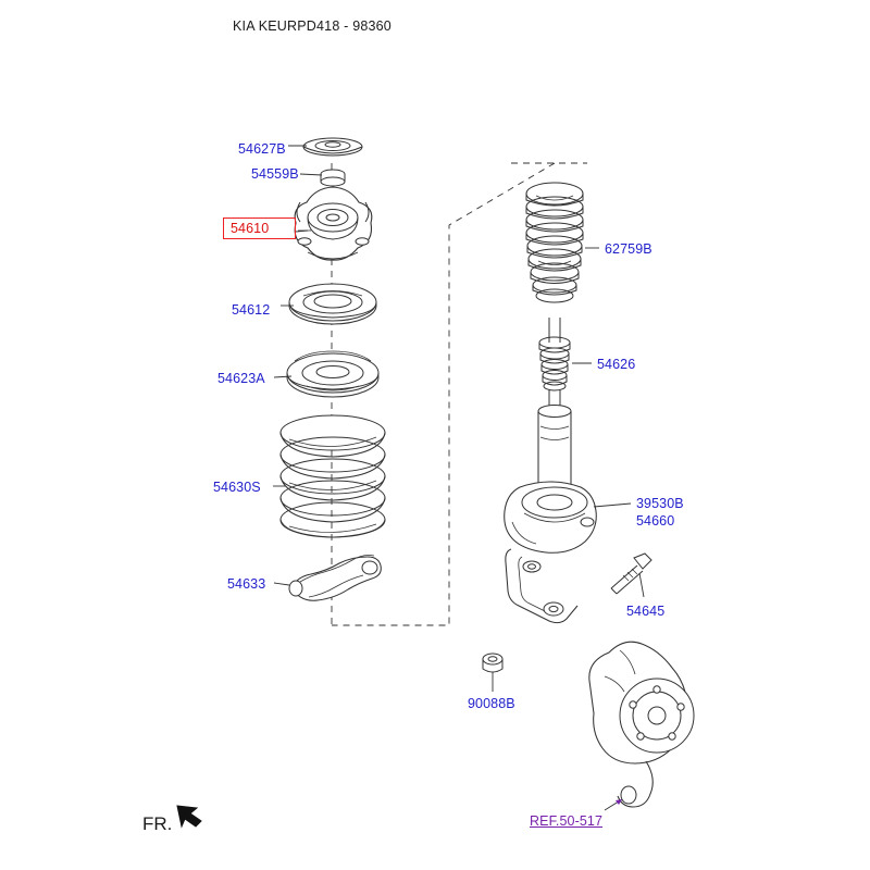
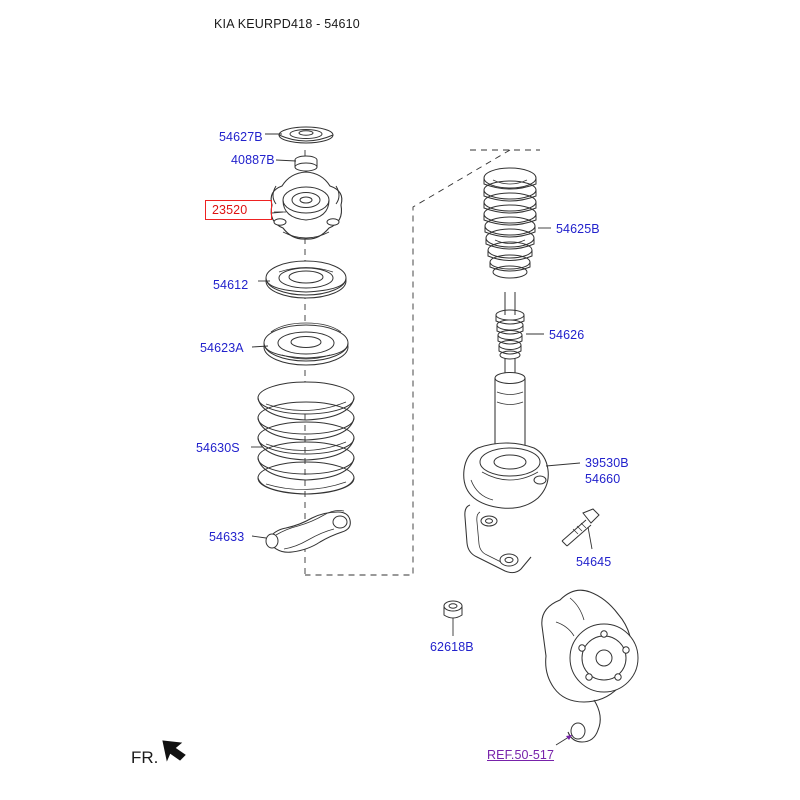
- KIA KEURPD418 - 98360
+ KIA KEURPD418 - 54610
  54627B
- 54559B
+ 40887B
- 54610
+ 23520
  54612
  54623A
  54630S
  54633
- 62759B
+ 54625B
  54626
  39530B
  54660
  54645
- 90088B
+ 62618B
  REF.50-517
  FR.
